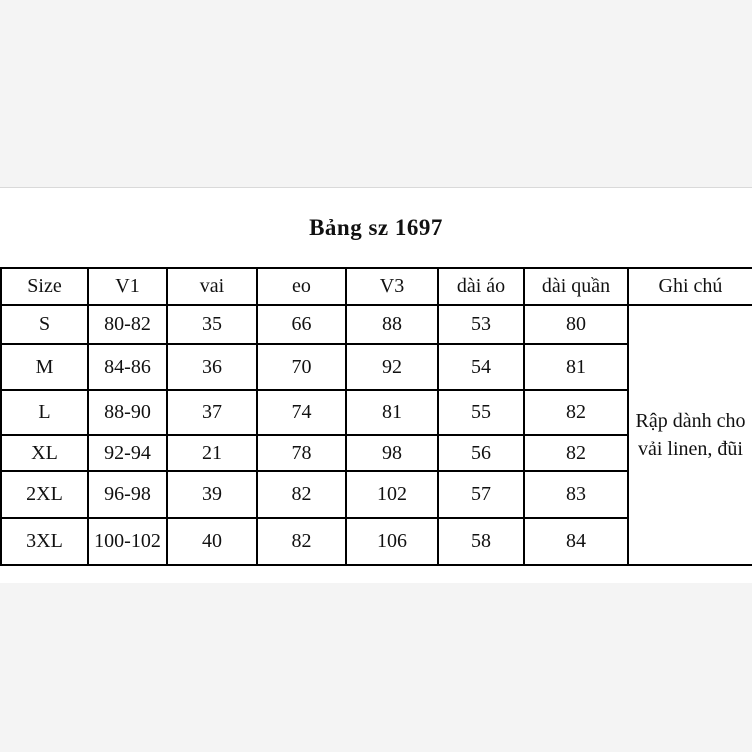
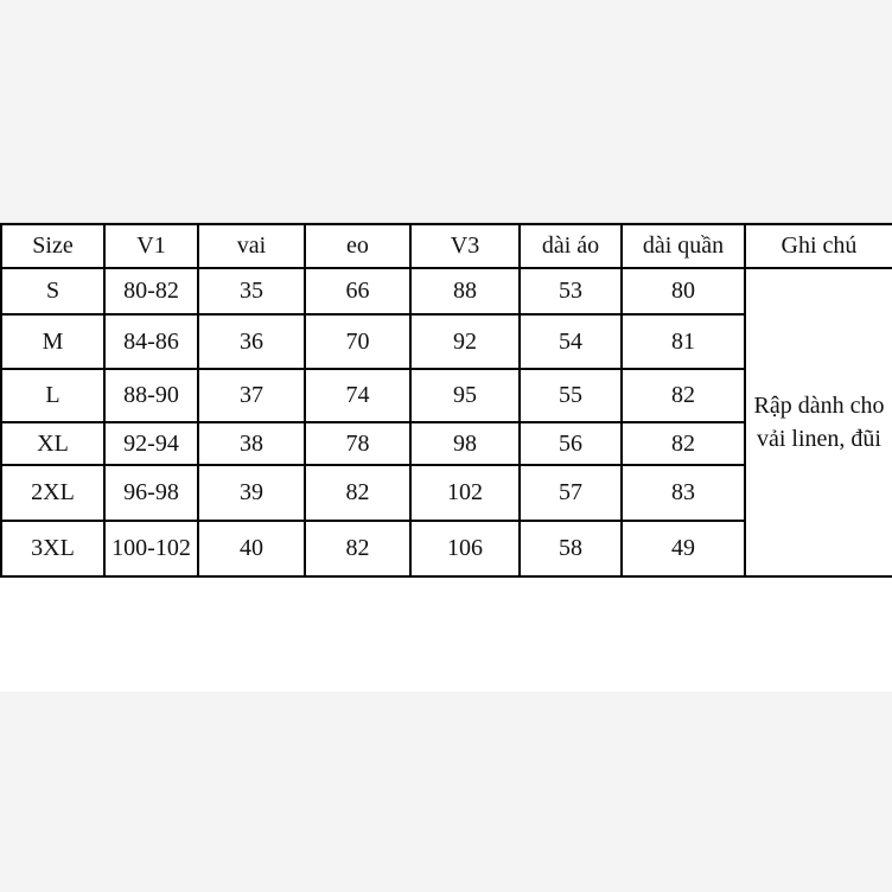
- Bảng sz 1697
  Size	V1	vai	eo	V3	dài áo	dài quần	Ghi chú
  S	80-82	35	66	88	53	80	Rập dành cho vải linen, đũi
  M	84-86	36	70	92	54	81
- L	88-90	37	74	81	55	82
+ L	88-90	37	74	95	55	82
- XL	92-94	21	78	98	56	82
+ XL	92-94	38	78	98	56	82
  2XL	96-98	39	82	102	57	83
- 3XL	100-102	40	82	106	58	84
+ 3XL	100-102	40	82	106	58	49
